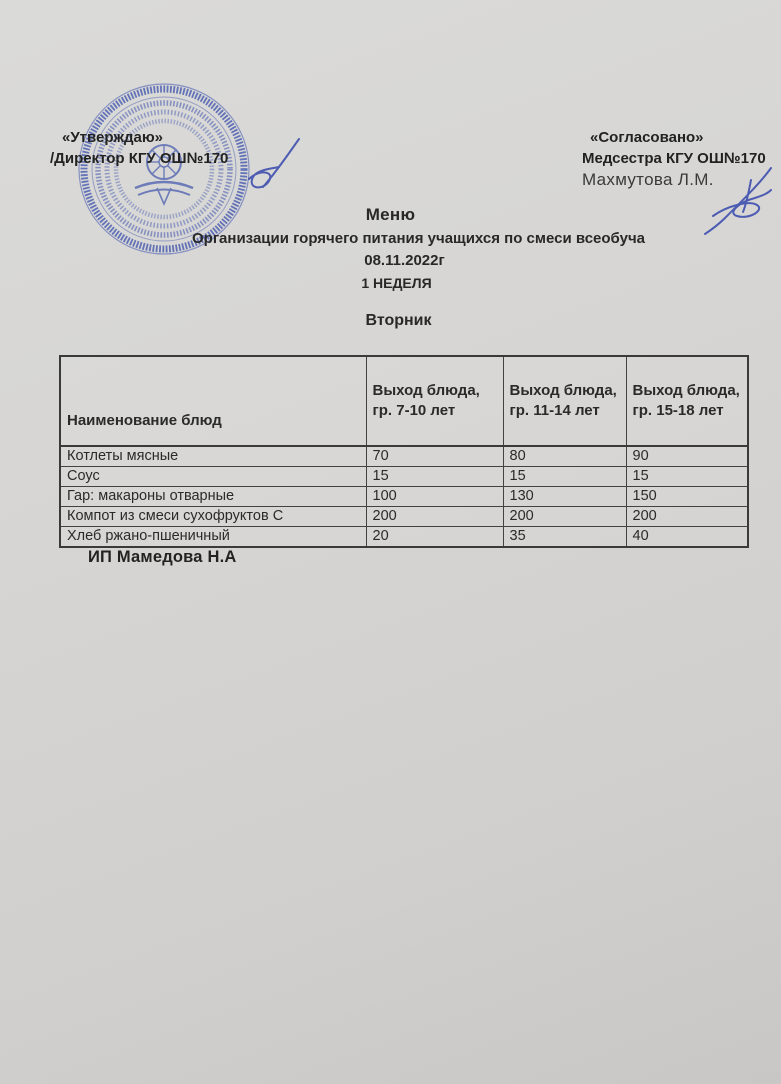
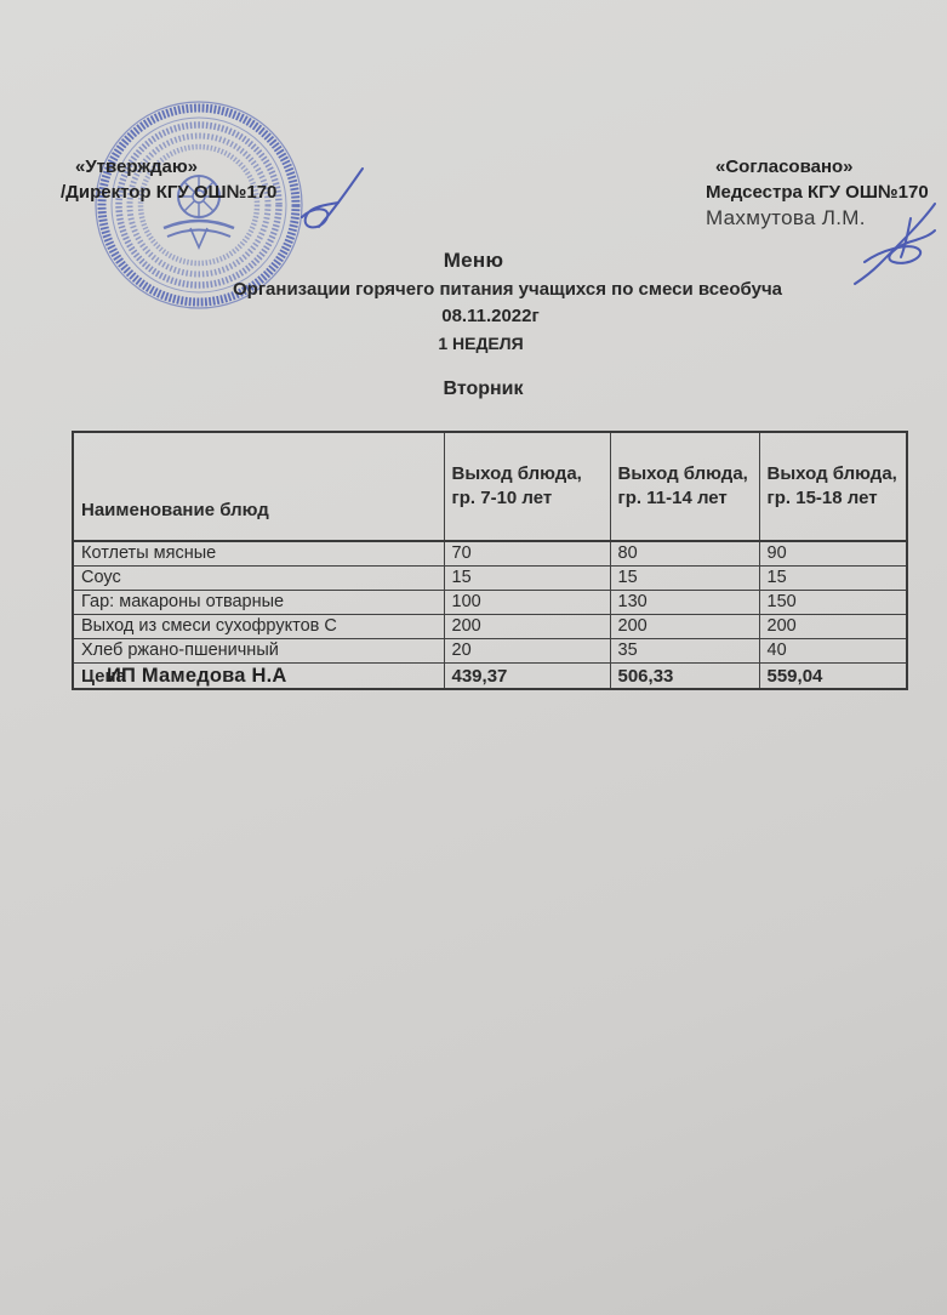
  «Утверждаю»
  /Директор КГУ ОШ№170
  «Согласовано»
  Медсестра КГУ ОШ№170
  Махмутова Л.М.
  Меню
  Организации горячего питания учащихся по смеси всеобуча
  08.11.2022г
  1 НЕДЕЛЯ
  Вторник
  Наименование блюд	Выход блюда, гр. 7-10 лет	Выход блюда, гр. 11-14 лет	Выход блюда, гр. 15-18 лет
  Котлеты мясные	70	80	90
  Соус	15	15	15
  Гар: макароны отварные	100	130	150
- Компот из смеси сухофруктов С	200	200	200
+ Выход из смеси сухофруктов С	200	200	200
  Хлеб ржано-пшеничный	20	35	40
+ Цена	439,37	506,33	559,04
  ИП Мамедова Н.А
